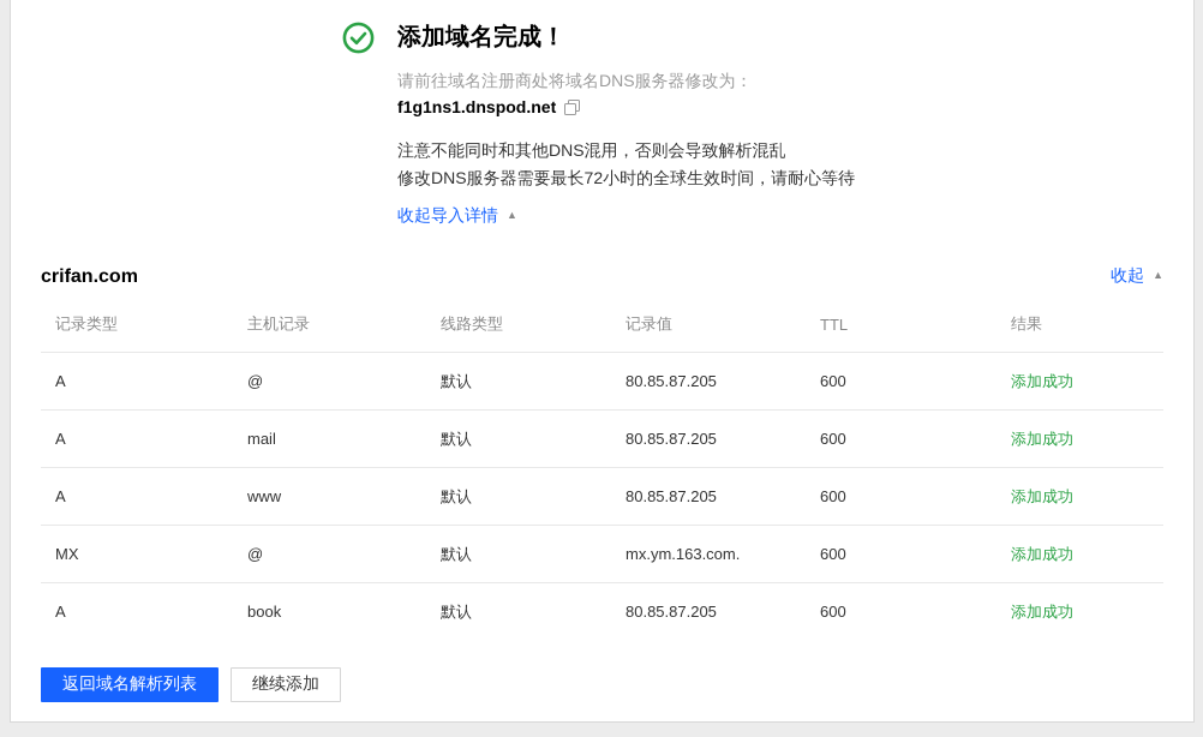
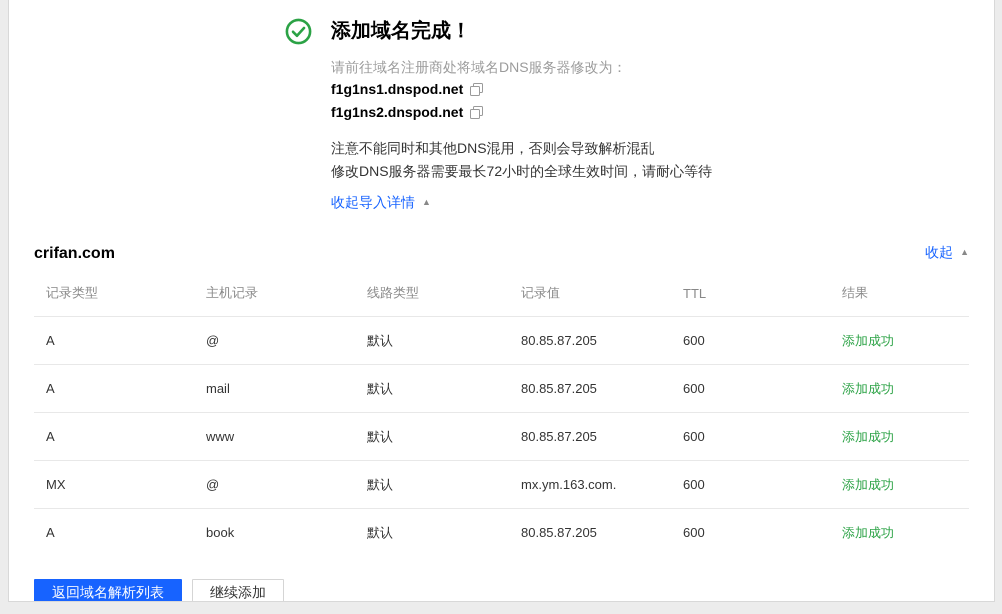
  添加域名完成！
  请前往域名注册商处将域名DNS服务器修改为：
  f1g1ns1.dnspod.net
+ f1g1ns2.dnspod.net
  注意不能同时和其他DNS混用，否则会导致解析混乱
  修改DNS服务器需要最长72小时的全球生效时间，请耐心等待
  收起导入详情
  ▲
  crifan.com
  收起
  ▲
  记录类型	主机记录	线路类型	记录值	TTL	结果
  A	@	默认	80.85.87.205	600	添加成功
  A	mail	默认	80.85.87.205	600	添加成功
  A	www	默认	80.85.87.205	600	添加成功
  MX	@	默认	mx.ym.163.com.	600	添加成功
  A	book	默认	80.85.87.205	600	添加成功
  返回域名解析列表
  继续添加
